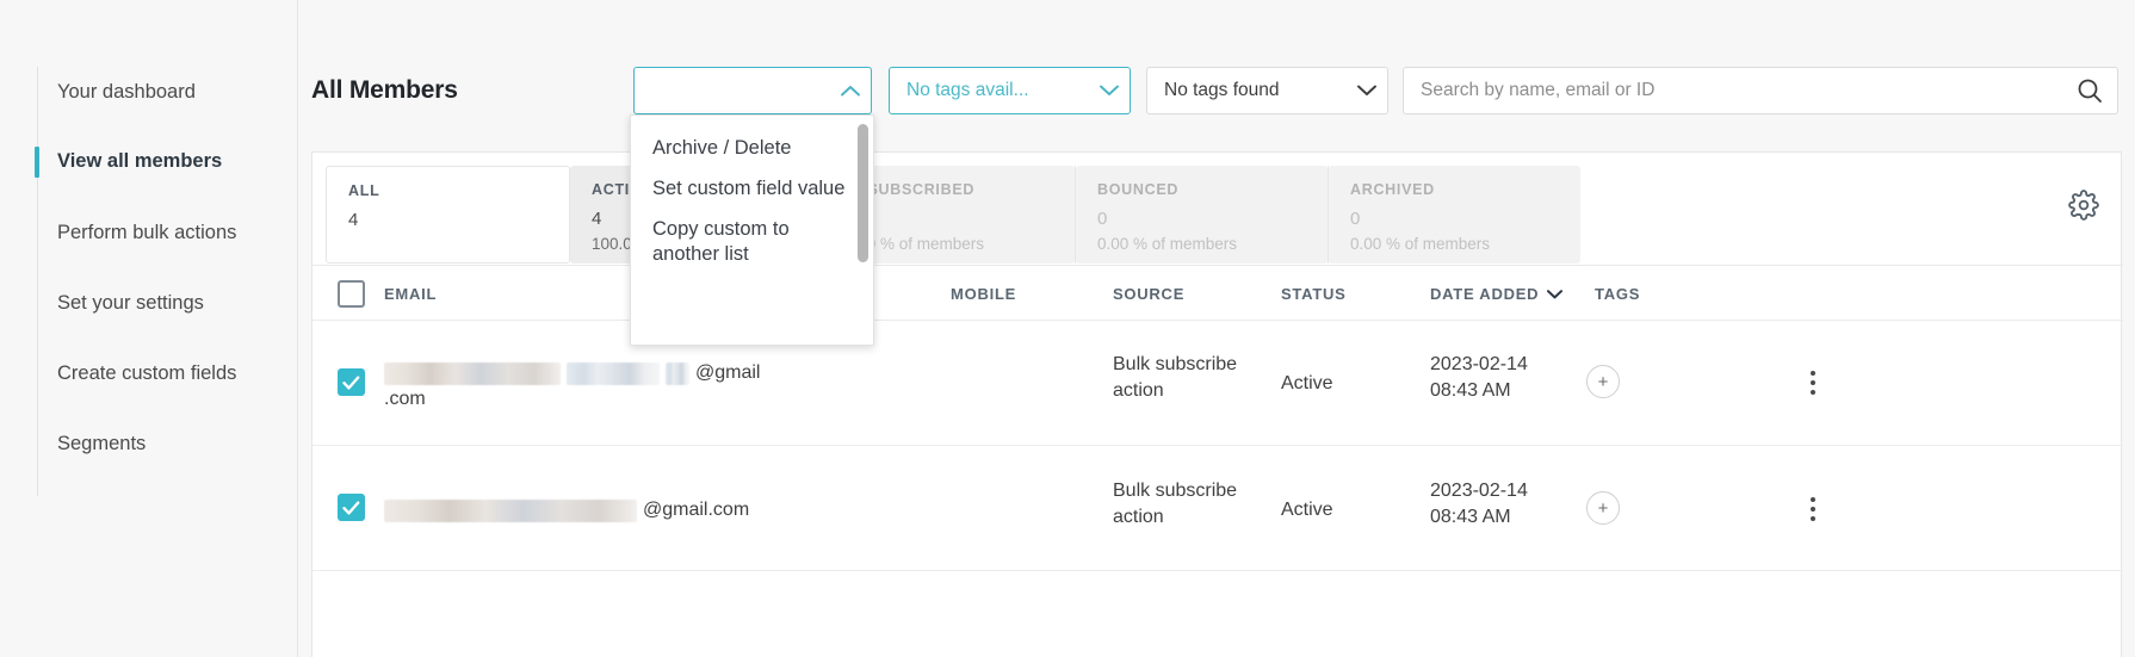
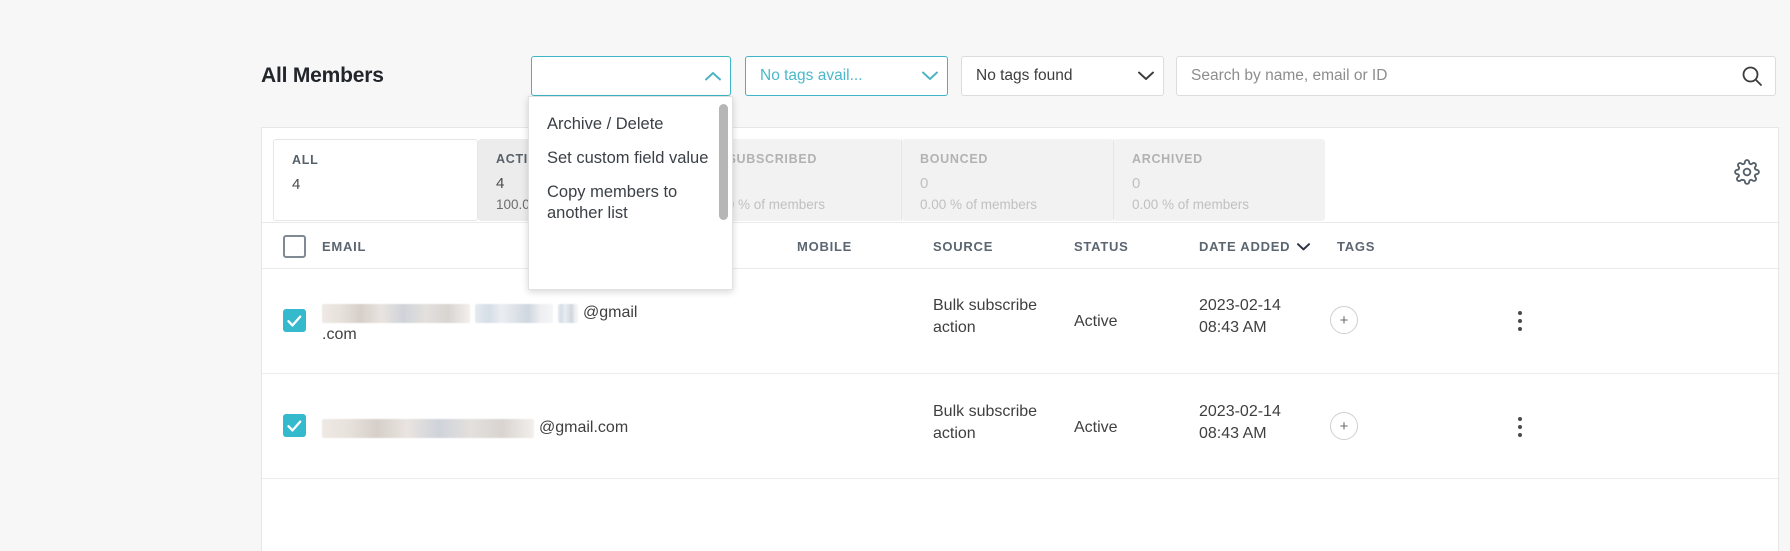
- Your dashboard
- View all members
- Perform bulk actions
- Set your settings
- Create custom fields
- Segments
  All Members
  No tags avail...
  No tags found
  Search by name, email or ID
  ALL
  4
  4
  UBSCRIBED
  % of members
  BOUNCED
  0
  0.00 % of members
  ARCHIVED
  0
  0.00 % of members
  EMAIL
  MOBILE
  SOURCE
  STATUS
  DATE ADDED
  TAGS
  @gmail
  .com
  Bulk subscribe action
  Active
  2023-02-14 08:43 AM
  +
  @gmail.com
  Bulk subscribe action
  Active
  2023-02-14 08:43 AM
  +
  Archive / Delete
  Set custom field value
- Copy custom to another list
+ Copy members to another list
